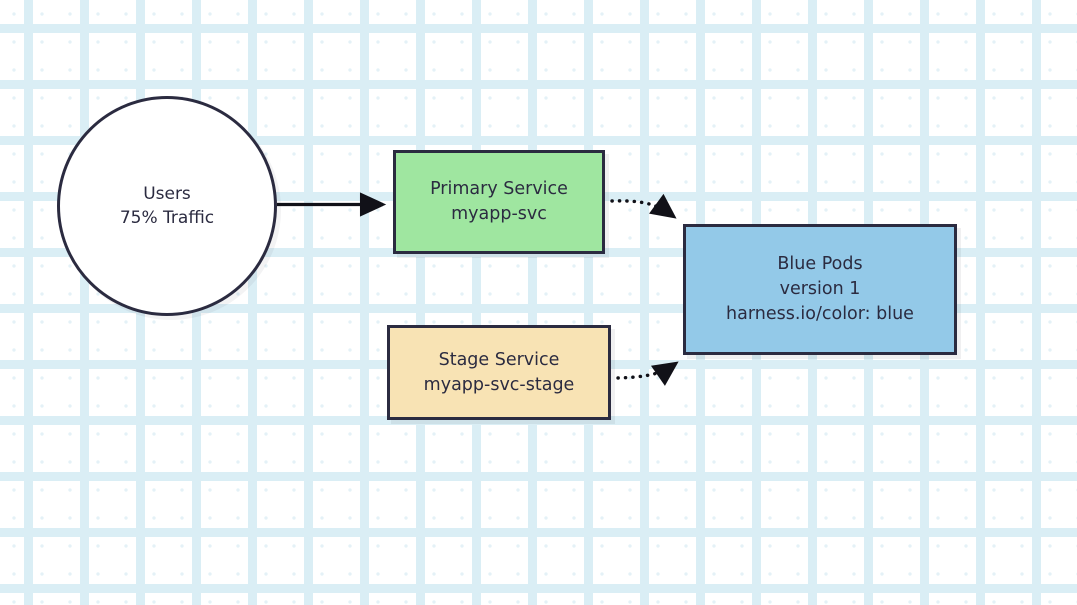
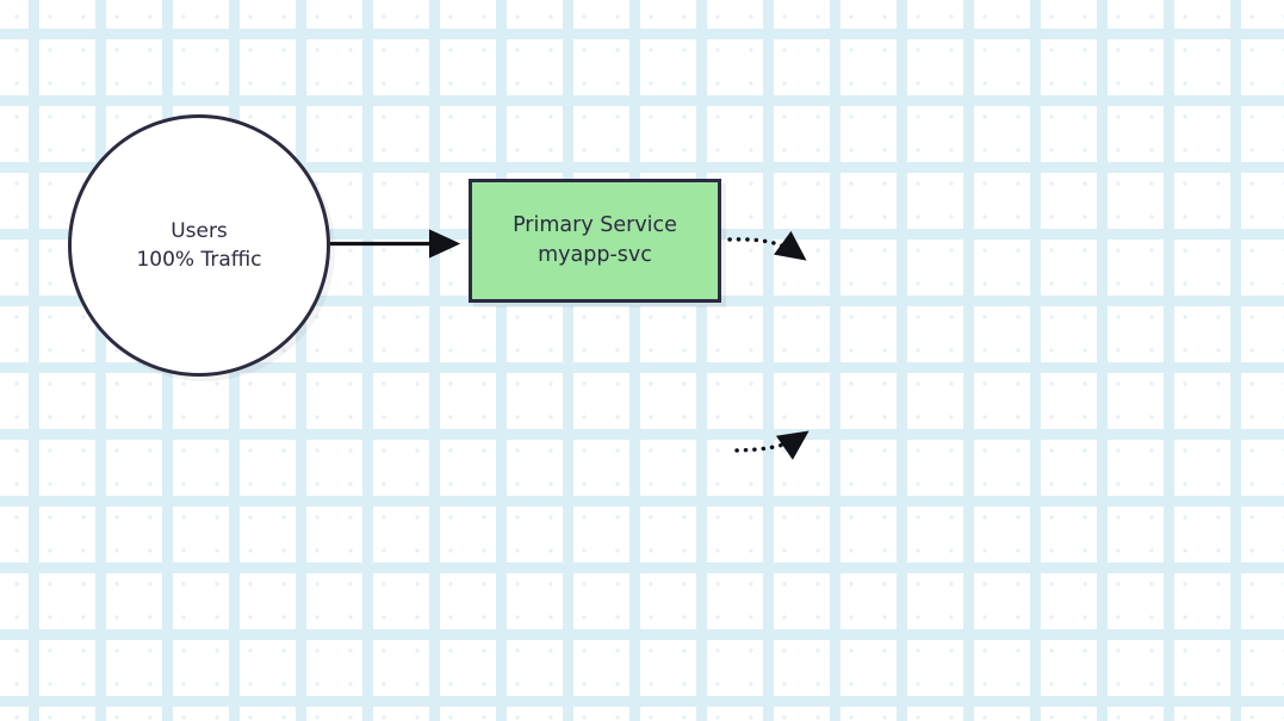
  Users
- 75% Traffic
+ 100% Traffic
  Primary Service
  myapp-svc
- Stage Service
- myapp-svc-stage
- Blue Pods
- version 1
- harness.io/color: blue
